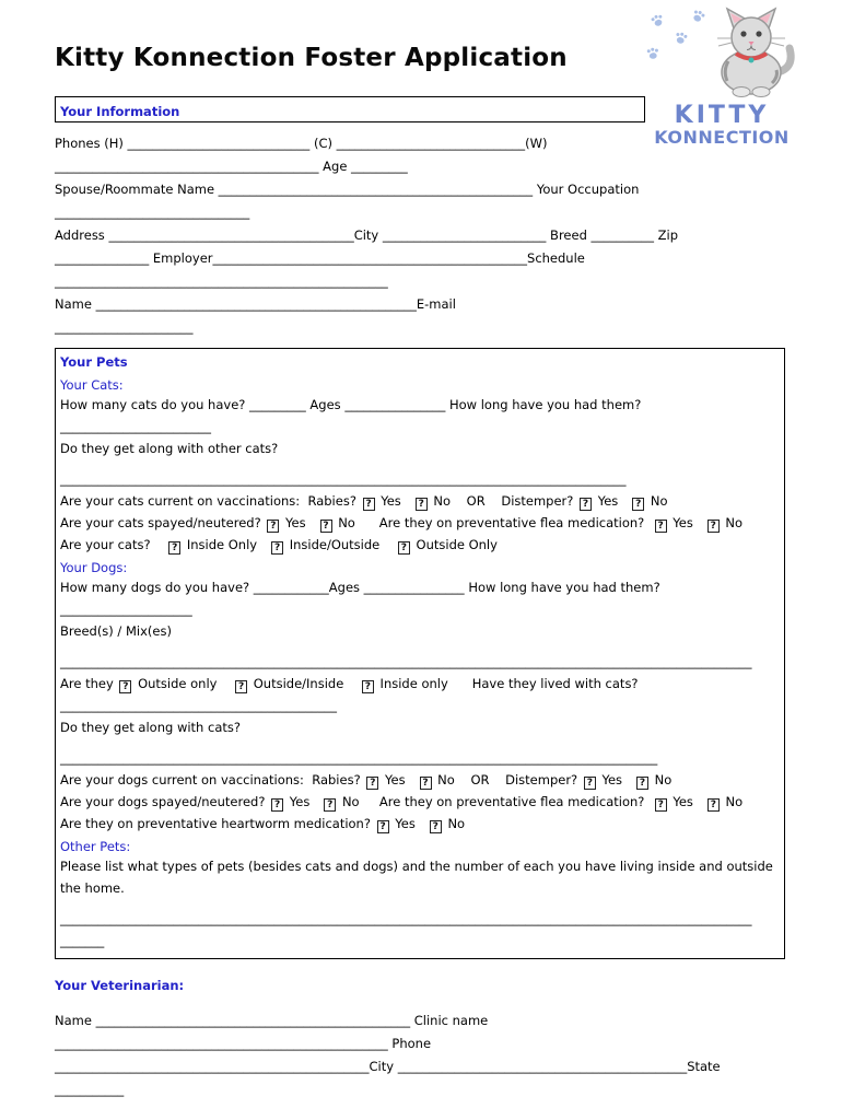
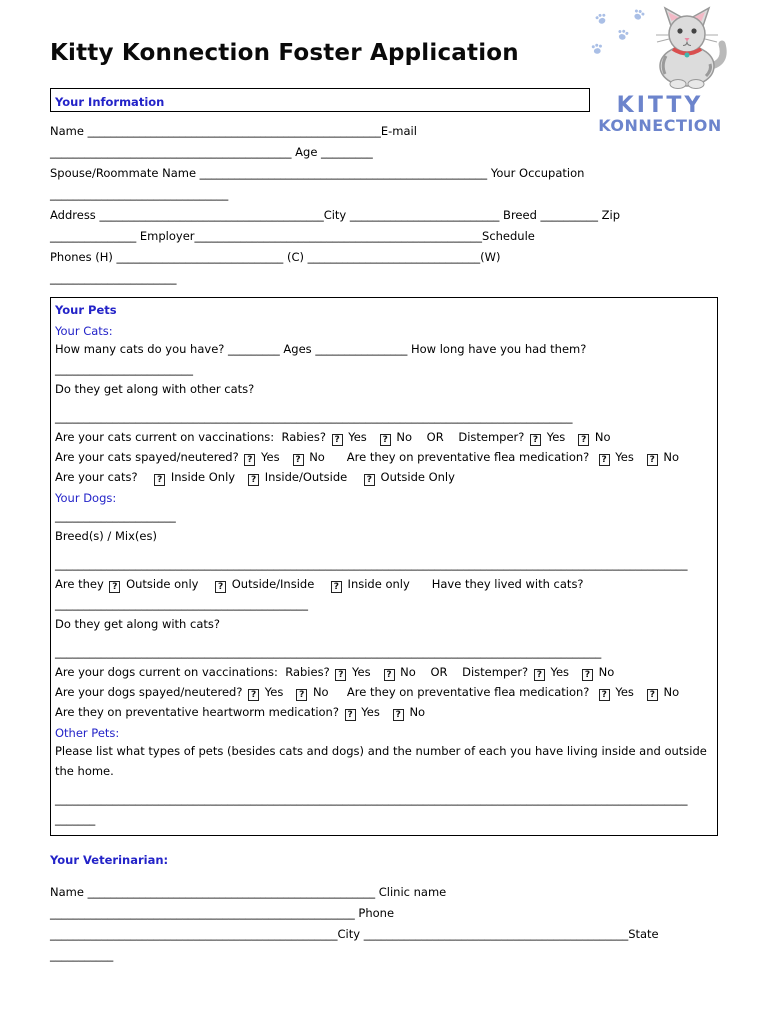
  KITTY
  KONNECTION
  Kitty Konnection Foster Application
  Your Information
- Phones (H) _____________________________ (C) ______________________________(W)
+ Name ___________________________________________________E-mail
  __________________________________________ Age _________
  Spouse/Roommate Name __________________________________________________ Your Occupation
  _______________________________
  Address _______________________________________City __________________________ Breed __________ Zip
  _______________ Employer__________________________________________________Schedule
- _____________________________________________________
- Name ___________________________________________________E-mail
+ Phones (H) _____________________________ (C) ______________________________(W)
  ______________________
  Your Pets
  Your Cats:
  How many cats do you have? _________ Ages ________________ How long have you had them?
  ________________________
  Do they get along with other cats?
  __________________________________________________________________________________________
  Are your cats current on vaccinations: Rabies? ? Yes ? No OR Distemper? ? Yes ? No
  Are your cats spayed/neutered? ? Yes ? No Are they on preventative flea medication? ? Yes ? No
  Are your cats? ? Inside Only ? Inside/Outside ? Outside Only
  Your Dogs:
- How many dogs do you have? ____________Ages ________________ How long have you had them?
  _____________________
  Breed(s) / Mix(es)
  ______________________________________________________________________________________________________________
  Are they ? Outside only ? Outside/Inside ? Inside only Have they lived with cats?
  ____________________________________________
  Do they get along with cats?
  _______________________________________________________________________________________________
  Are your dogs current on vaccinations: Rabies? ? Yes ? No OR Distemper? ? Yes ? No
  Are your dogs spayed/neutered? ? Yes ? No Are they on preventative flea medication? ? Yes ? No
  Are they on preventative heartworm medication? ? Yes ? No
  Other Pets:
  Please list what types of pets (besides cats and dogs) and the number of each you have living inside and outside the home.
  ______________________________________________________________________________________________________________
  _______
  Your Veterinarian:
  Name __________________________________________________ Clinic name
  _____________________________________________________ Phone
  __________________________________________________City ______________________________________________State
  ___________
